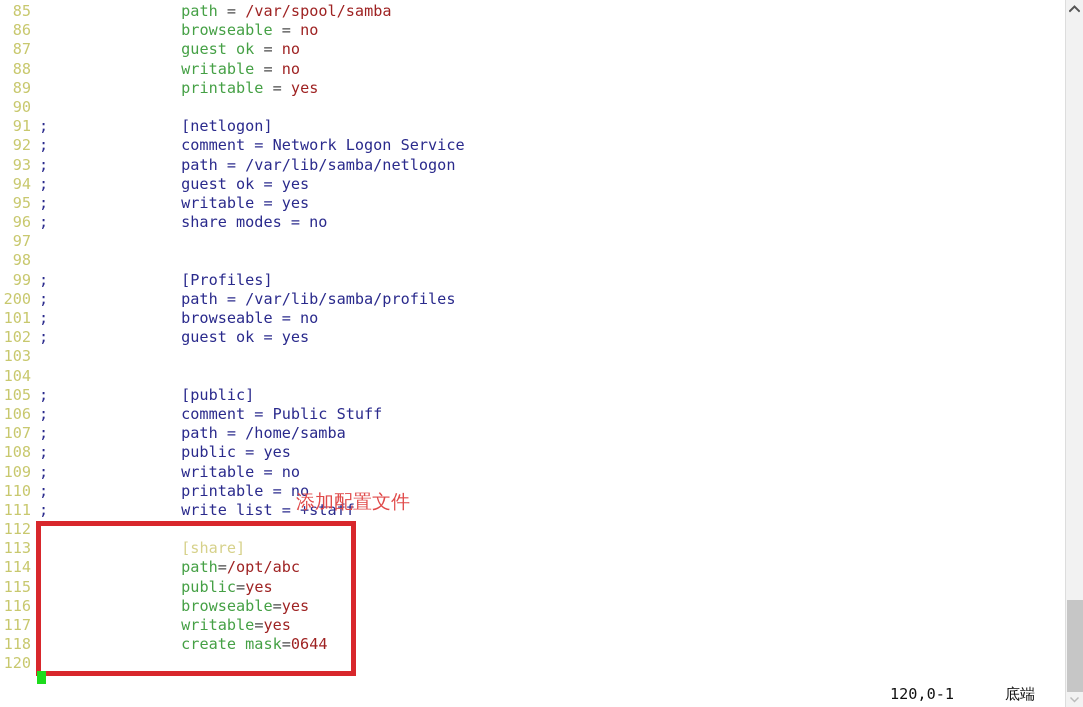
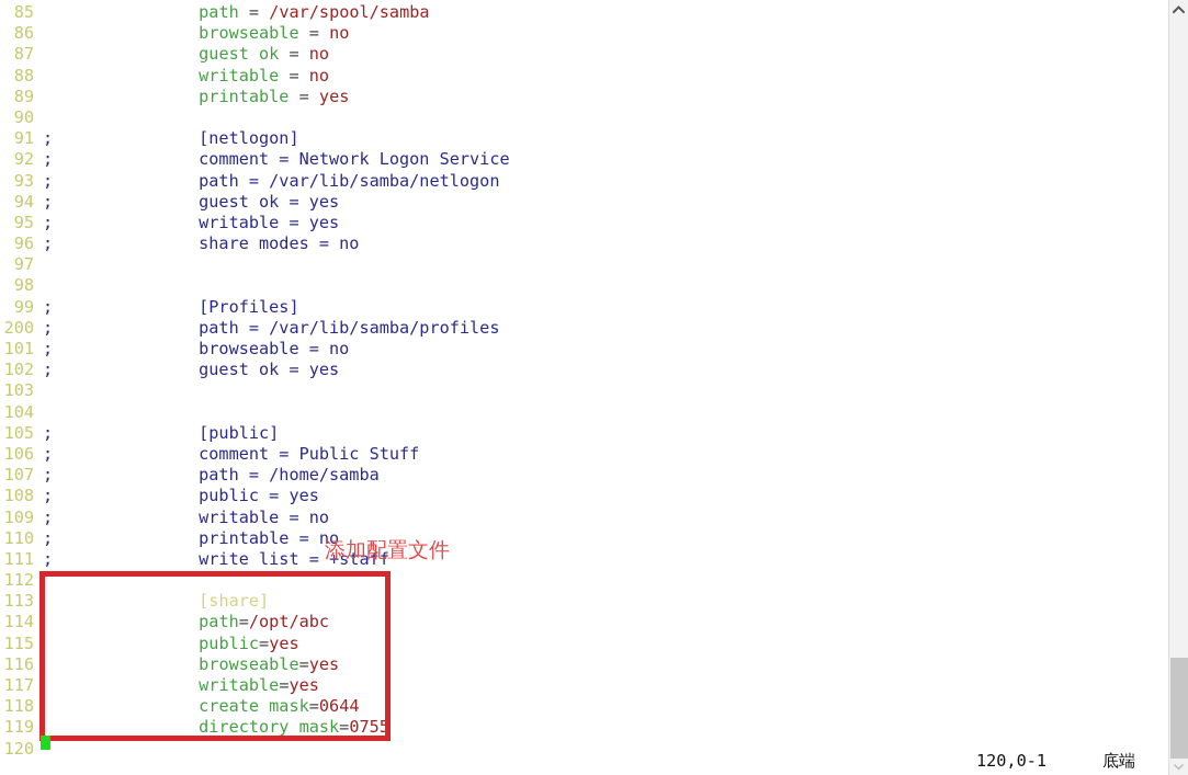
  85 path = /var/spool/samba
  86 browseable = no
  87 guest ok = no
  88 writable = no
  89 printable = yes
  90
  91 ; [netlogon]
  92 ; comment = Network Logon Service
  93 ; path = /var/lib/samba/netlogon
  94 ; guest ok = yes
  95 ; writable = yes
  96 ; share modes = no
  97
  98
  99 ; [Profiles]
  200 ; path = /var/lib/samba/profiles
  101 ; browseable = no
  102 ; guest ok = yes
  103
  104
  105 ; [public]
  106 ; comment = Public Stuff
  107 ; path = /home/samba
  108 ; public = yes
  109 ; writable = no
  110 ; printable = no
  111 ; write list = +staff
  112
  113 [share]
  114 path=/opt/abc
  115 public=yes
  116 browseable=yes
  117 writable=yes
  118 create mask=0644
+ 119 directory mask=0755
  120
  添加配置文件
  120,0-1
  底端
